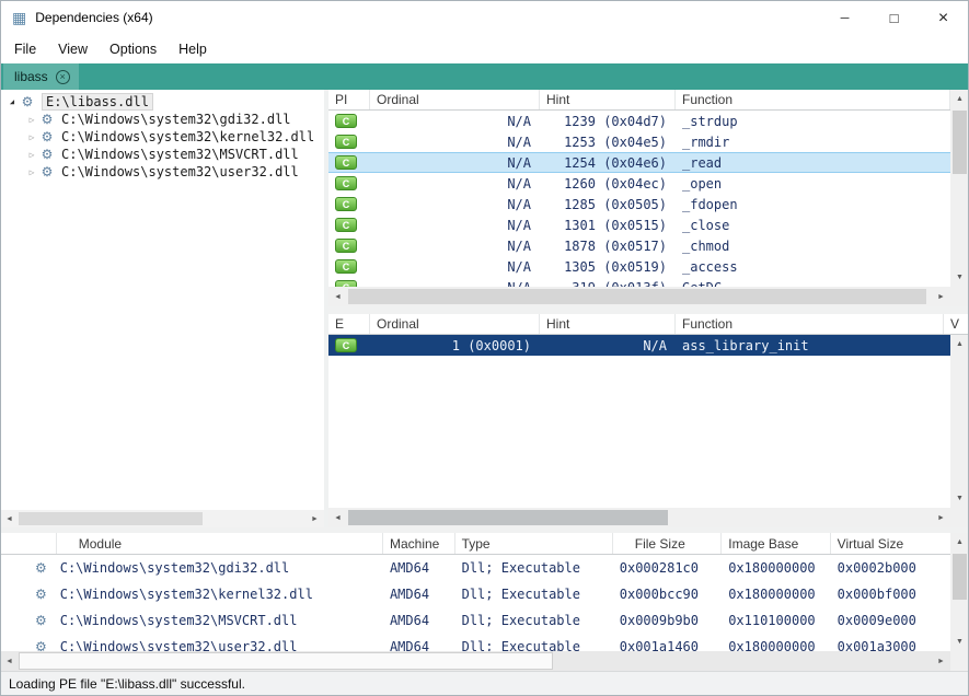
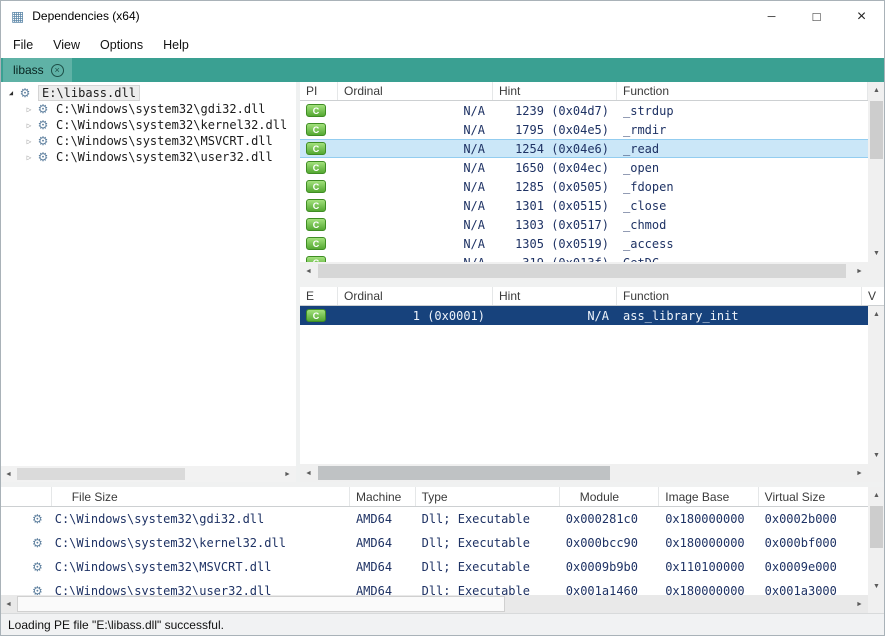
  ▦
  Dependencies (x64)
  ─
  □
  ×
  File
  View
  Options
  Help
  libass
  ×
  ◢
  ⚙
  E:\libass.dll
  ▷
  ⚙
  C:\Windows\system32\gdi32.dll
  ▷
  ⚙
  C:\Windows\system32\kernel32.dll
  ▷
  ⚙
  C:\Windows\system32\MSVCRT.dll
  ▷
  ⚙
  C:\Windows\system32\user32.dll
  PI
  Ordinal
  Hint
  Function
  C
  N/A
  1239 (0x04d7)
  _strdup
  C
  N/A
- 1253 (0x04e5)
+ 1795 (0x04e5)
  _rmdir
  C
  N/A
  1254 (0x04e6)
  _read
  C
  N/A
- 1260 (0x04ec)
+ 1650 (0x04ec)
  _open
  C
  N/A
  1285 (0x0505)
  _fdopen
  C
  N/A
  1301 (0x0515)
  _close
  C
  N/A
- 1878 (0x0517)
+ 1303 (0x0517)
  _chmod
  C
  N/A
  1305 (0x0519)
  _access
  E
  Ordinal
  Hint
  Function
  V
  C
  1 (0x0001)
  N/A
  ass_library_init
- Module
+ File Size
  Machine
  Type
- File Size
+ Module
  Image Base
  Virtual Size
  ⚙
  C:\Windows\system32\gdi32.dll
  AMD64
  Dll; Executable
  0x000281c0
  0x180000000
  0x0002b000
  ⚙
  C:\Windows\system32\kernel32.dll
  AMD64
  Dll; Executable
  0x000bcc90
  0x180000000
  0x000bf000
  ⚙
  C:\Windows\system32\MSVCRT.dll
  AMD64
  Dll; Executable
  0x0009b9b0
  0x110100000
  0x0009e000
  ⚙
  C:\Windows\system32\user32.dll
  AMD64
  Dll; Executable
  0x001a1460
  0x180000000
  0x001a3000
  Loading PE file "E:\libass.dll" successful.
